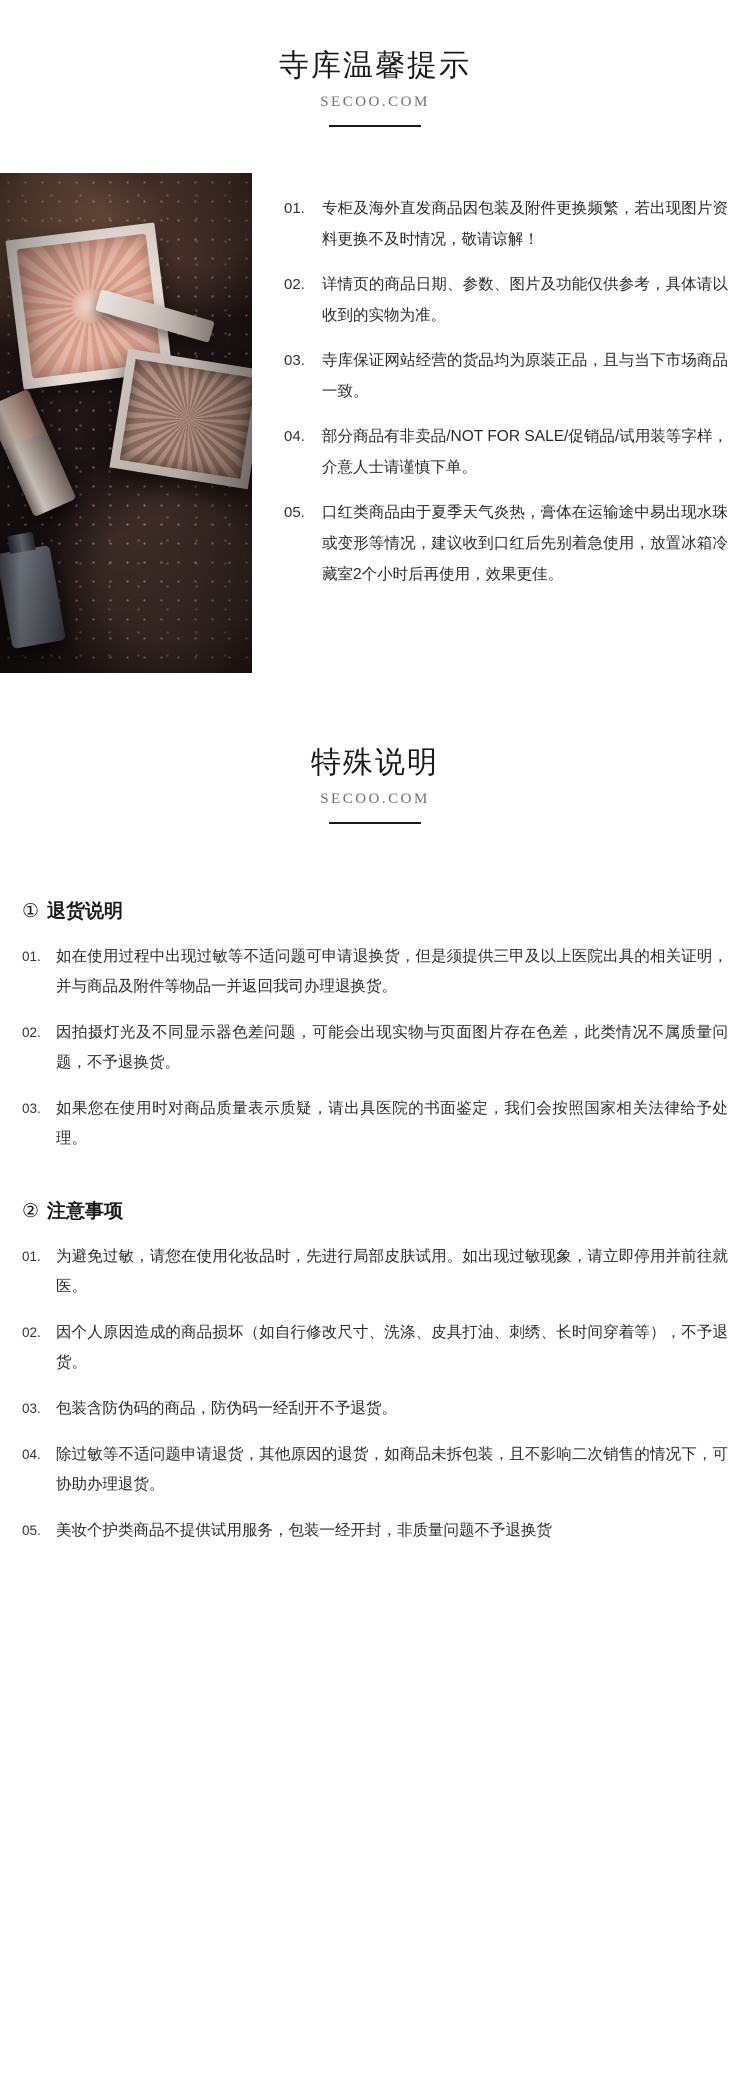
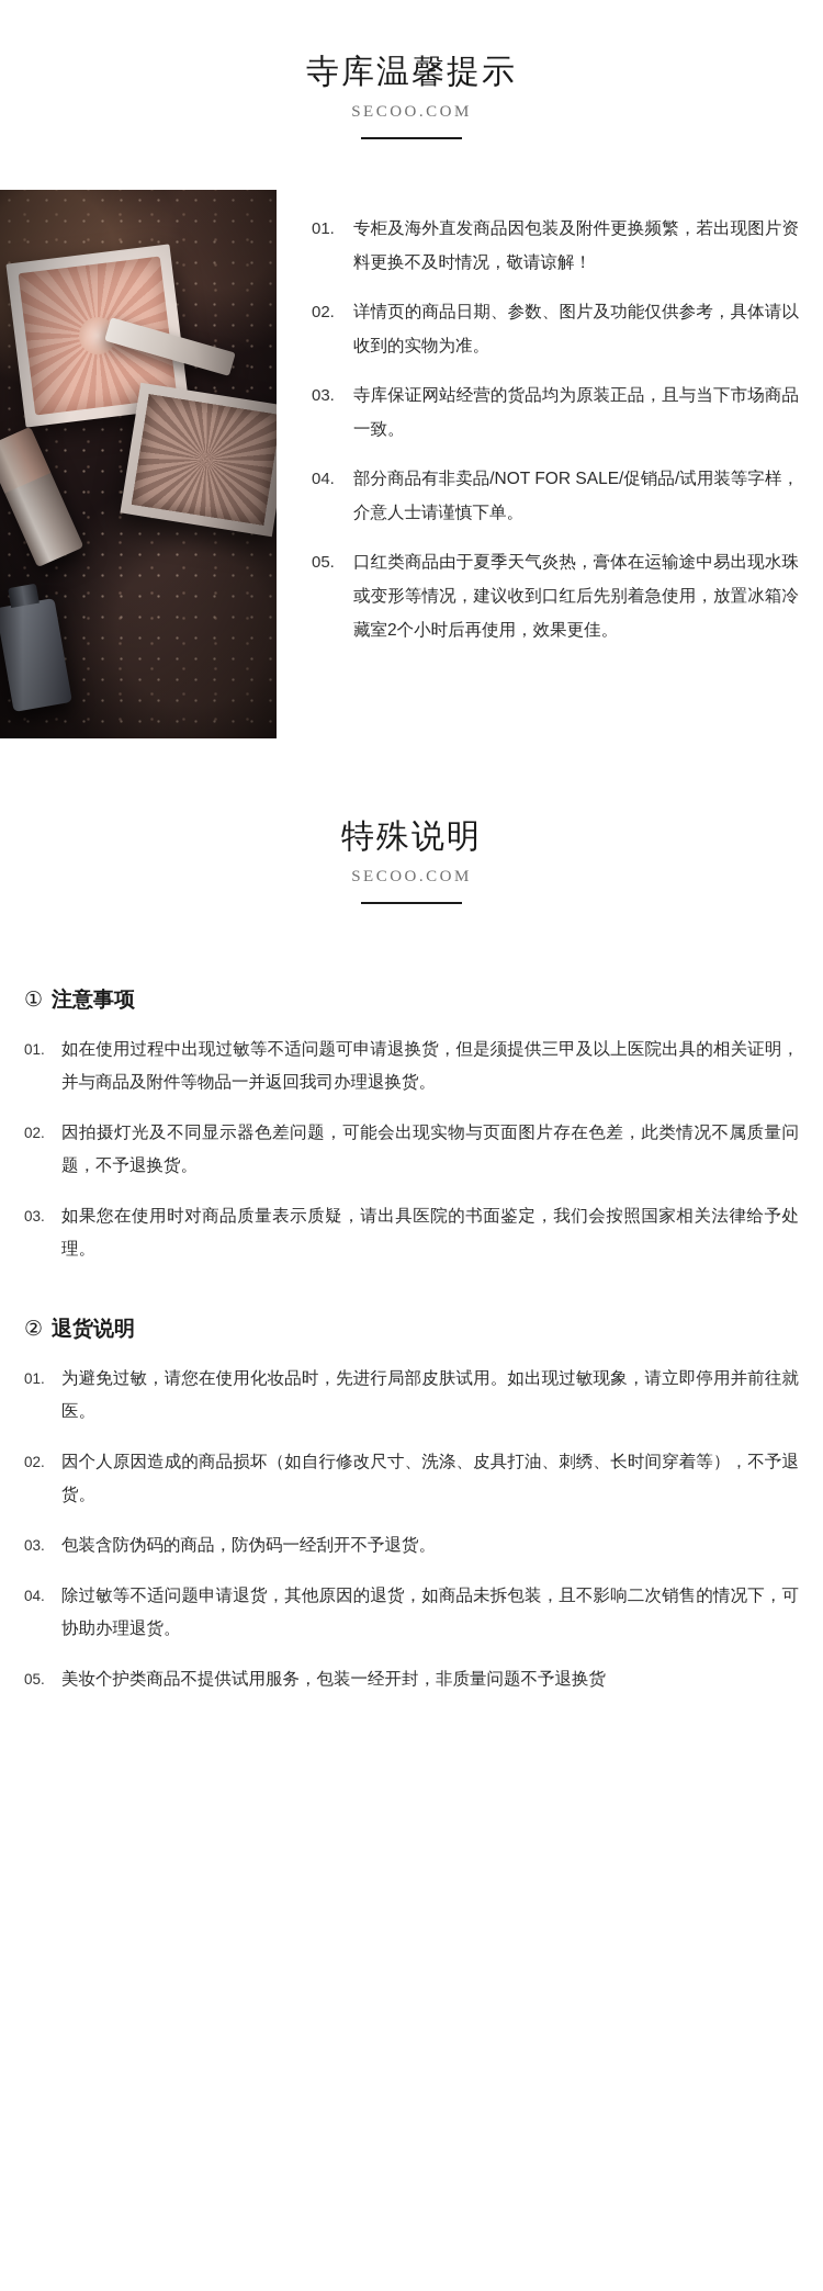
  寺库温馨提示
  SECOO.COM
  01.
  专柜及海外直发商品因包装及附件更换频繁，若出现图片资料更换不及时情况，敬请谅解！
  02.
  详情页的商品日期、参数、图片及功能仅供参考，具体请以收到的实物为准。
  03.
  寺库保证网站经营的货品均为原装正品，且与当下市场商品一致。
  04.
  部分商品有非卖品/NOT FOR SALE/促销品/试用装等字样，介意人士请谨慎下单。
  05.
  口红类商品由于夏季天气炎热，膏体在运输途中易出现水珠或变形等情况，建议收到口红后先别着急使用，放置冰箱冷藏室2个小时后再使用，效果更佳。
  特殊说明
  SECOO.COM
  ①
- 退货说明
+ 注意事项
  01.
  如在使用过程中出现过敏等不适问题可申请退换货，但是须提供三甲及以上医院出具的相关证明，并与商品及附件等物品一并返回我司办理退换货。
  02.
  因拍摄灯光及不同显示器色差问题，可能会出现实物与页面图片存在色差，此类情况不属质量问题，不予退换货。
  03.
  如果您在使用时对商品质量表示质疑，请出具医院的书面鉴定，我们会按照国家相关法律给予处理。
  ②
- 注意事项
+ 退货说明
  01.
  为避免过敏，请您在使用化妆品时，先进行局部皮肤试用。如出现过敏现象，请立即停用并前往就医。
  02.
  因个人原因造成的商品损坏（如自行修改尺寸、洗涤、皮具打油、刺绣、长时间穿着等），不予退货。
  03.
  包装含防伪码的商品，防伪码一经刮开不予退货。
  04.
  除过敏等不适问题申请退货，其他原因的退货，如商品未拆包装，且不影响二次销售的情况下，可协助办理退货。
  05.
  美妆个护类商品不提供试用服务，包装一经开封，非质量问题不予退换货
